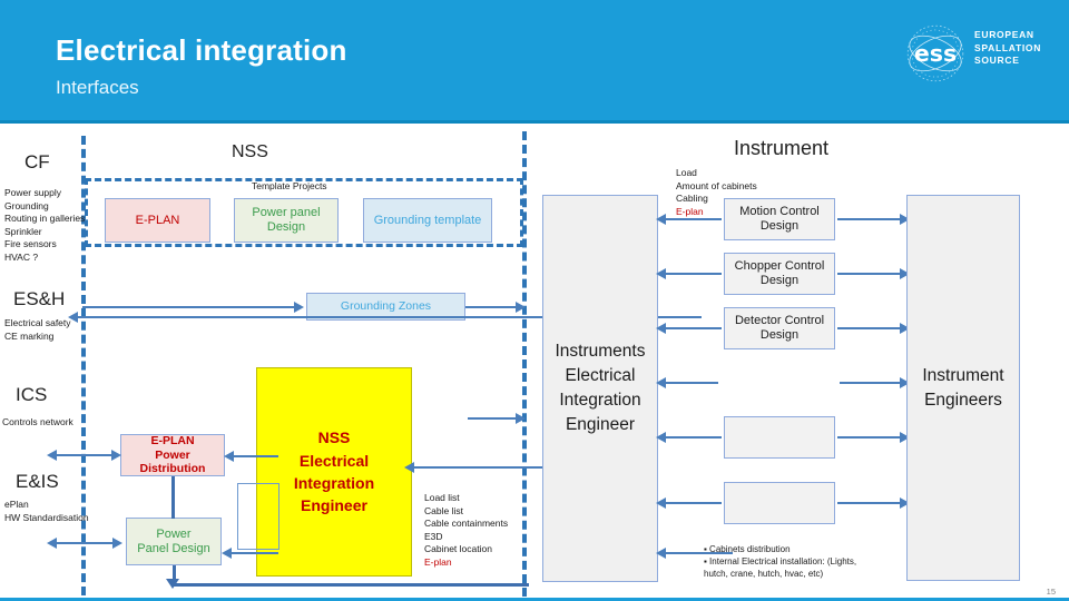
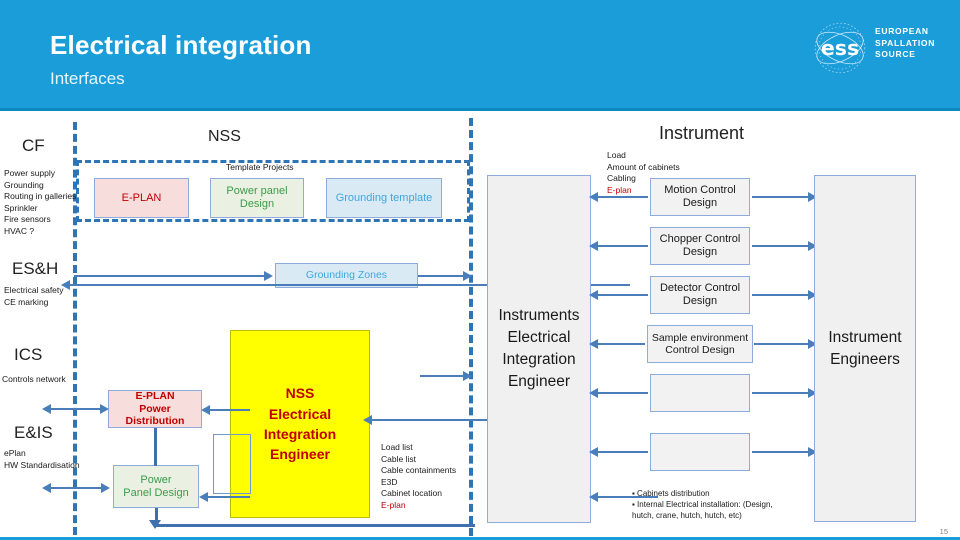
  Electrical integration
  Interfaces
  ess
  EUROPEAN
  SPALLATION
  SOURCE
  CF
  Power supply
  Grounding
  Routing in galleries
  Sprinkler
  Fire sensors
  HVAC ?
  ES&H
  Electrical safety
  CE marking
  ICS
  Controls network
  E&IS
  ePlan
  HW Standardisation
  NSS
  Instrument
  Template Projects
  E-PLAN
  Power panel
  Design
  Grounding template
  Grounding Zones
  NSS
  Electrical
  Integration
  Engineer
  E-PLAN
  Power Distribution
  Power
  Panel Design
  Load list
  Cable list
  Cable containments
  E3D
  Cabinet location
  E-plan
  Load
  Amount of cabinets
  Cabling
  E-plan
  Instruments
  Electrical
  Integration
  Engineer
  Motion Control
  Design
  Chopper Control
  Design
  Detector Control
  Design
+ Sample environment
+ Control Design
  ▪ Cabinets distribution
- ▪ Internal Electrical installation: (Lights,
+ ▪ Internal Electrical installation: (Design,
- hutch, crane, hutch, hvac, etc)
+ hutch, crane, hutch, hutch, etc)
  Instrument
  Engineers
  15
